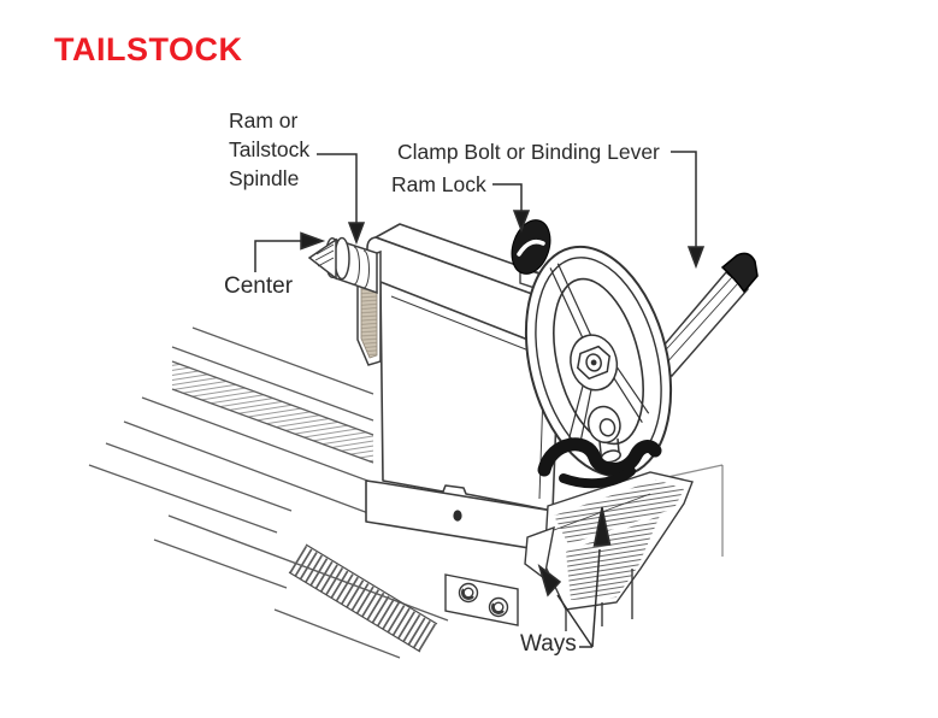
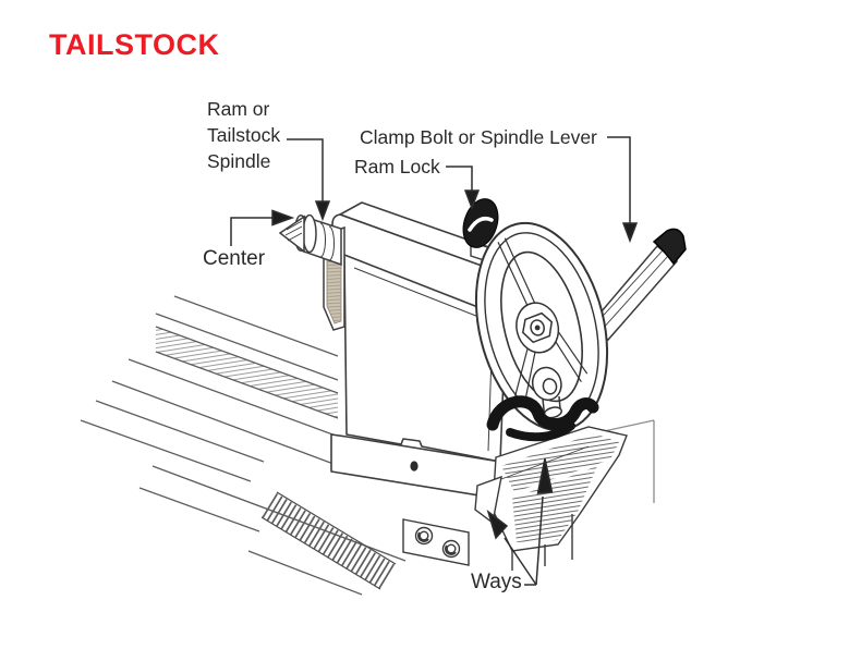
  TAILSTOCK
  Ram or
  Tailstock
  Spindle
- Clamp Bolt or Binding Lever
+ Clamp Bolt or Spindle Lever
  Ram Lock
  Center
  Ways
